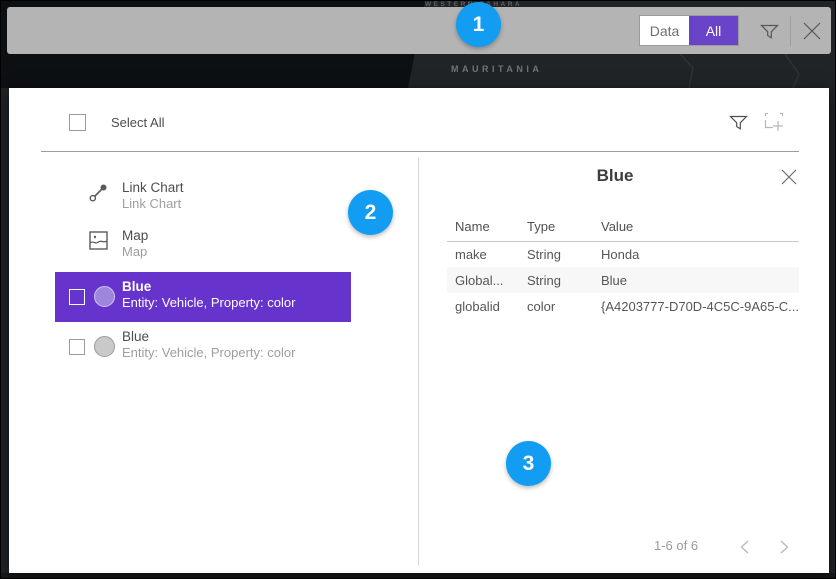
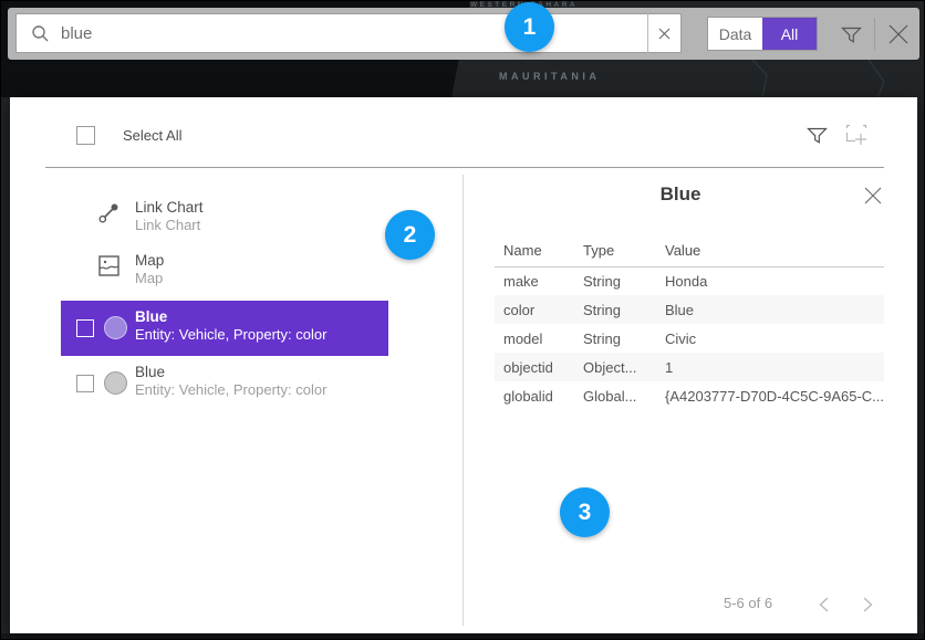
  MAURITANIA
+ blue
  Data
  All
  Select All
  Link Chart
  Link Chart
  Map
  Map
  Blue
  Entity: Vehicle, Property: color
  Blue
  Entity: Vehicle, Property: color
  Blue
  Name	Type	Value
  make	String	Honda
- Global...	String	Blue
+ color	String	Blue
+ model	String	Civic
+ objectid	Object...	1
- globalid	color	{A4203777-D70D-4C5C-9A65-C...
+ globalid	Global...	{A4203777-D70D-4C5C-9A65-C...
- 1-6 of 6
+ 5-6 of 6
  1
  2
  3
